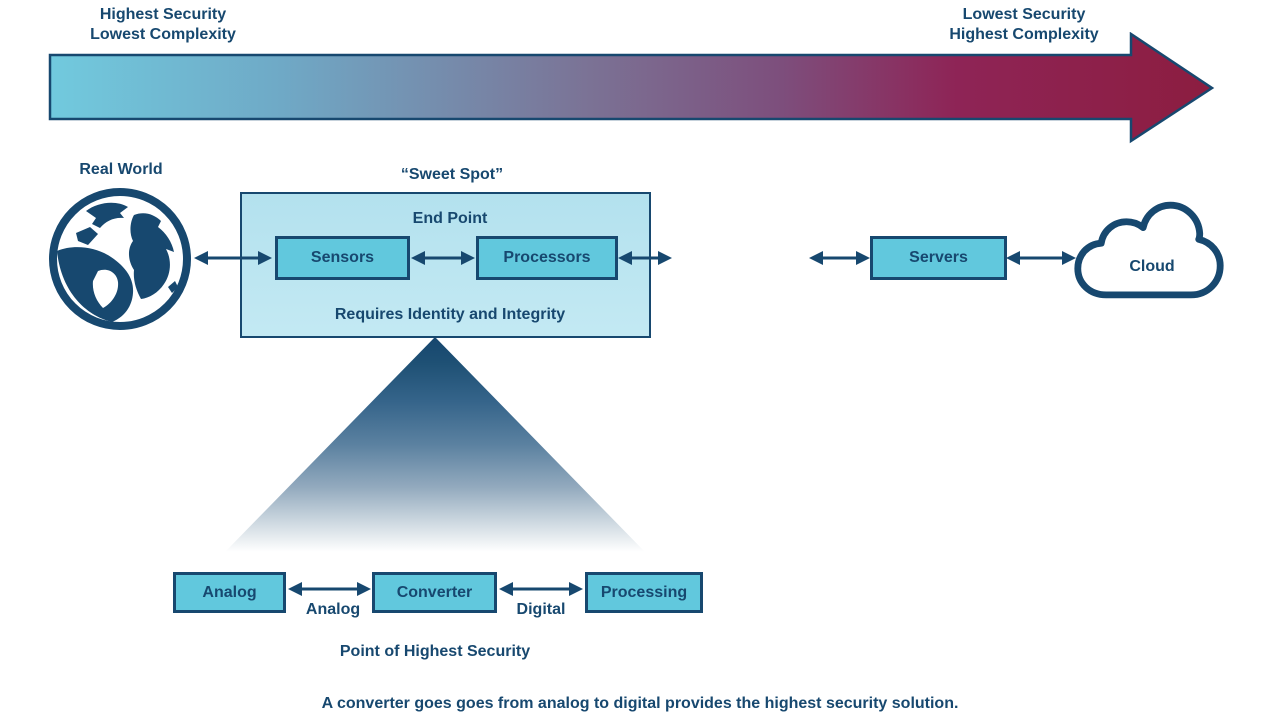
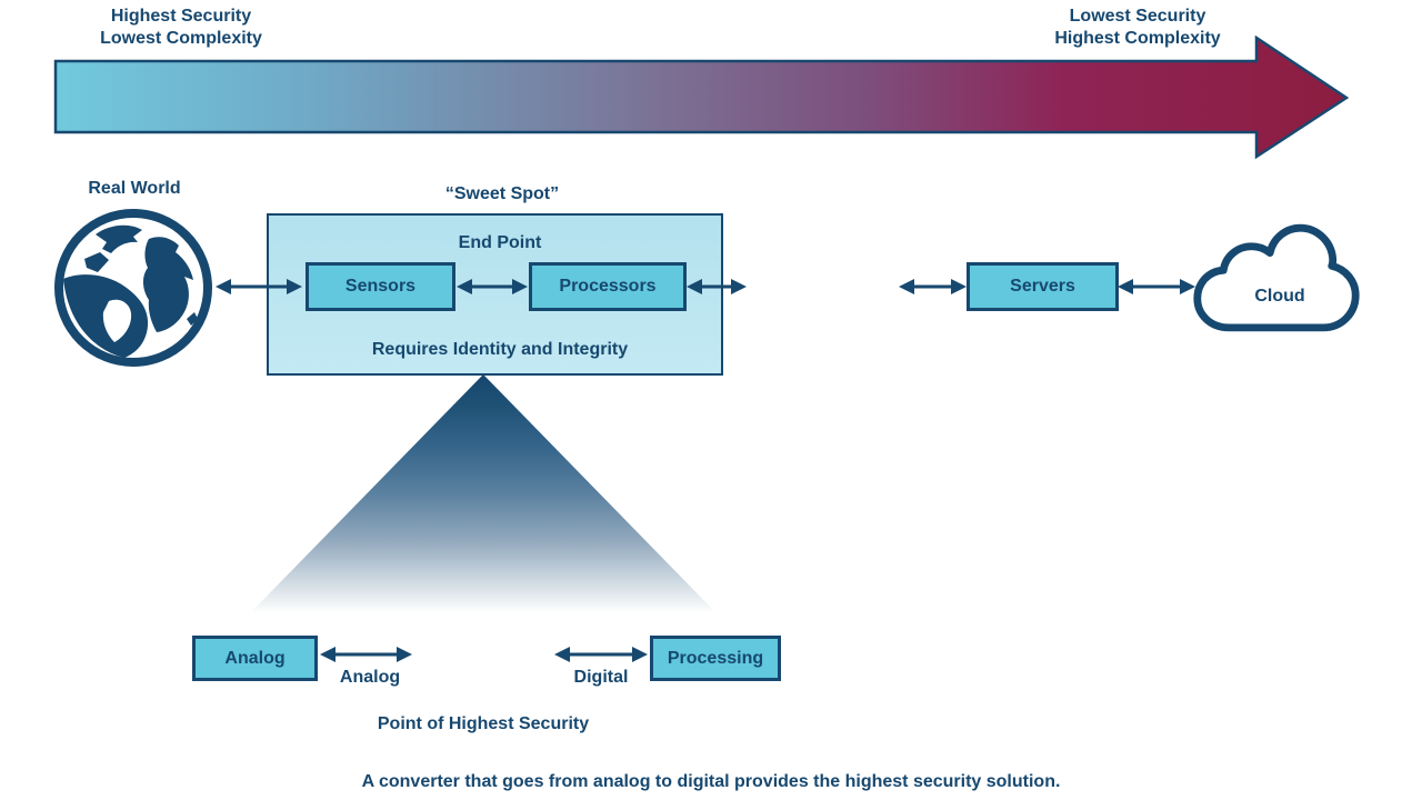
  Highest Security
  Lowest Complexity
  Lowest Security
  Highest Complexity
  Real World
  “Sweet Spot”
  End Point
  Requires Identity and Integrity
  Sensors
  Processors
  Servers
  Cloud
  Analog
- Converter
  Processing
  Analog
  Digital
  Point of Highest Security
- A converter goes goes from analog to digital provides the highest security solution.
+ A converter that goes from analog to digital provides the highest security solution.
